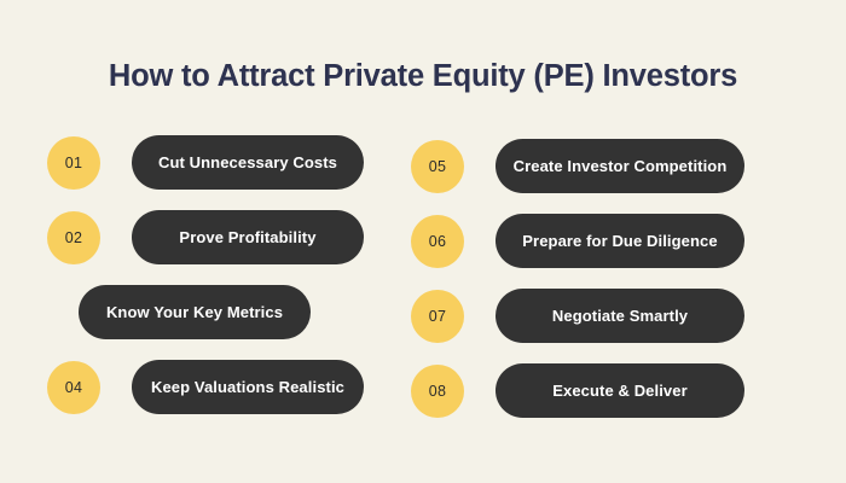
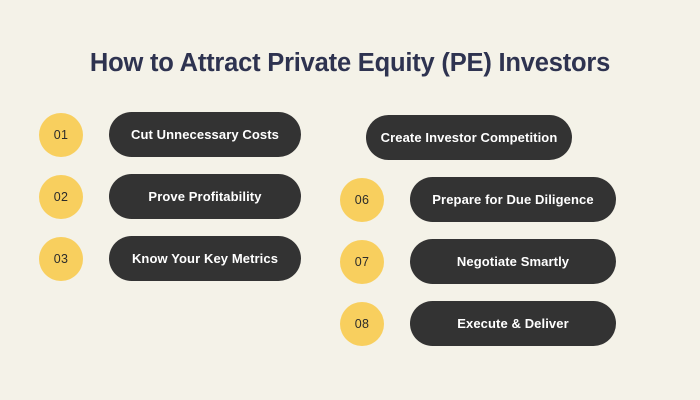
  How to Attract Private Equity (PE) Investors
  01
  Cut Unnecessary Costs
  02
  Prove Profitability
+ 03
  Know Your Key Metrics
- 04
- Keep Valuations Realistic
- 05
  Create Investor Competition
  06
  Prepare for Due Diligence
  07
  Negotiate Smartly
  08
  Execute & Deliver
